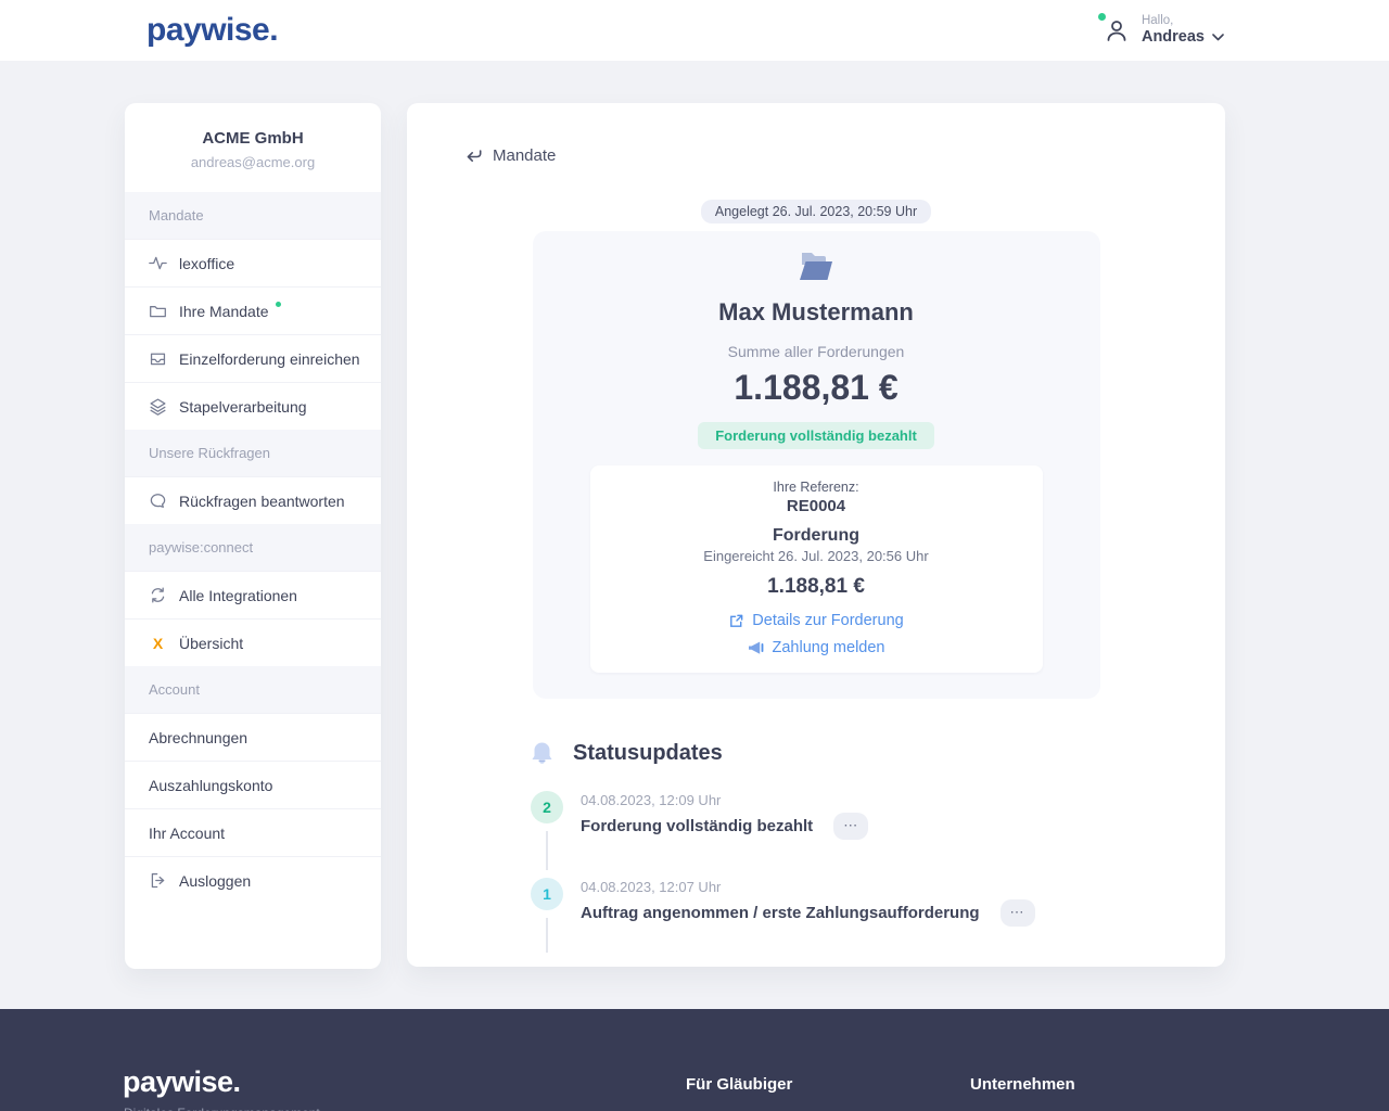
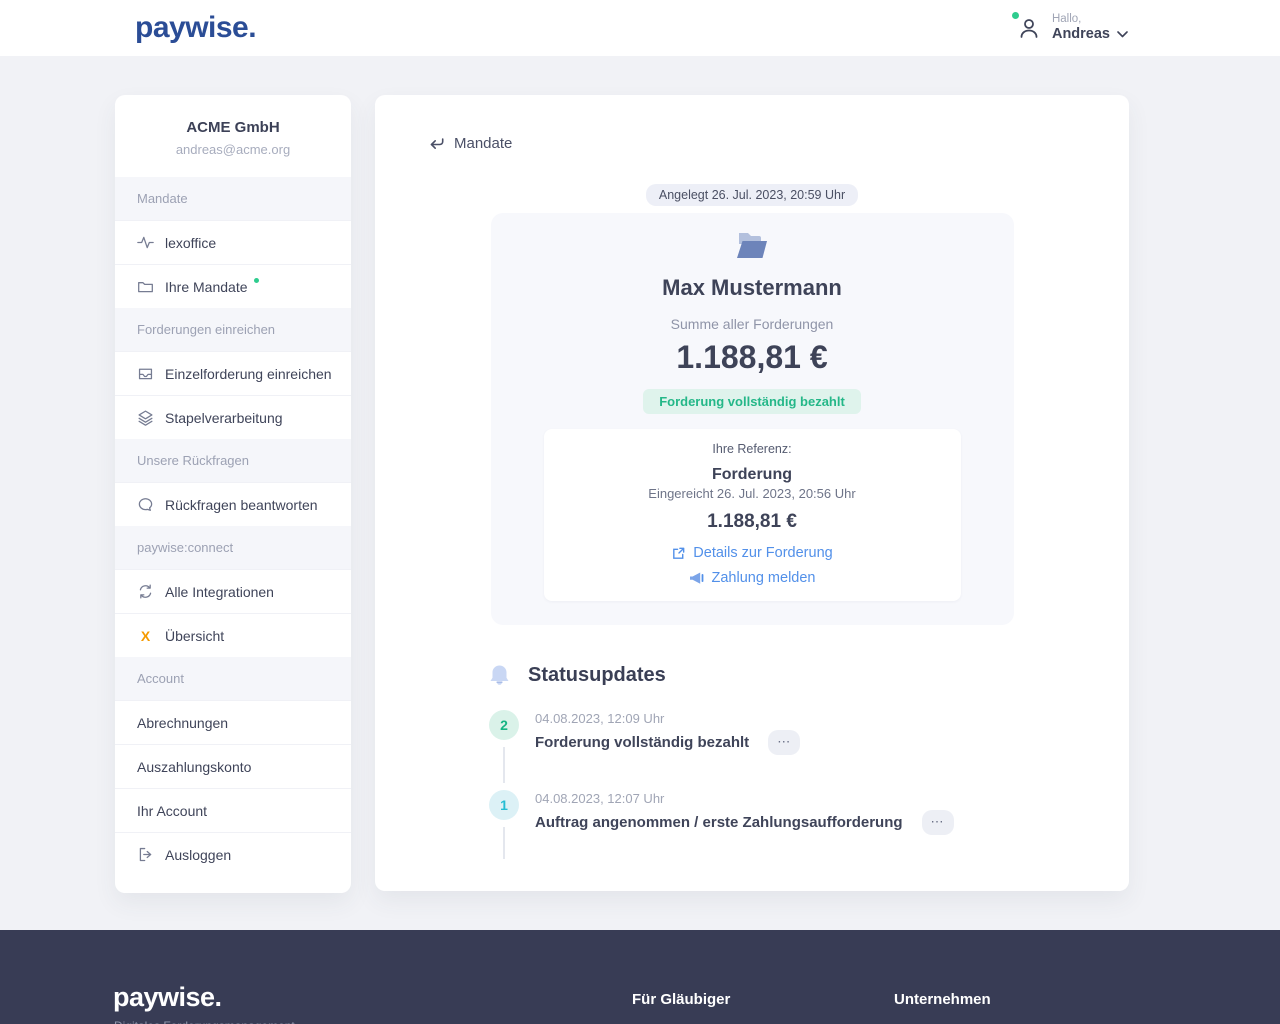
  paywise.
  Hallo,
  Andreas
  ACME GmbH
  andreas@acme.org
  Mandate
  lexoffice
  Ihre Mandate
+ Forderungen einreichen
  Einzelforderung einreichen
  Stapelverarbeitung
  Unsere Rückfragen
  Rückfragen beantworten
  paywise:connect
  Alle Integrationen
  X
  Übersicht
  Account
  Abrechnungen
  Auszahlungskonto
  Ihr Account
  Ausloggen
  Mandate
  Angelegt 26. Jul. 2023, 20:59 Uhr
  Max Mustermann
  Summe aller Forderungen
  1.188,81 €
  Forderung vollständig bezahlt
  Ihre Referenz:
- RE0004
  Forderung
  Eingereicht 26. Jul. 2023, 20:56 Uhr
  1.188,81 €
  Details zur Forderung
  Zahlung melden
  Statusupdates
  2
  04.08.2023, 12:09 Uhr
  Forderung vollständig bezahlt
  ⋯
  1
  04.08.2023, 12:07 Uhr
  Auftrag angenommen / erste Zahlungsaufforderung
  ⋯
  paywise.
  Für Gläubiger
  Unternehmen
